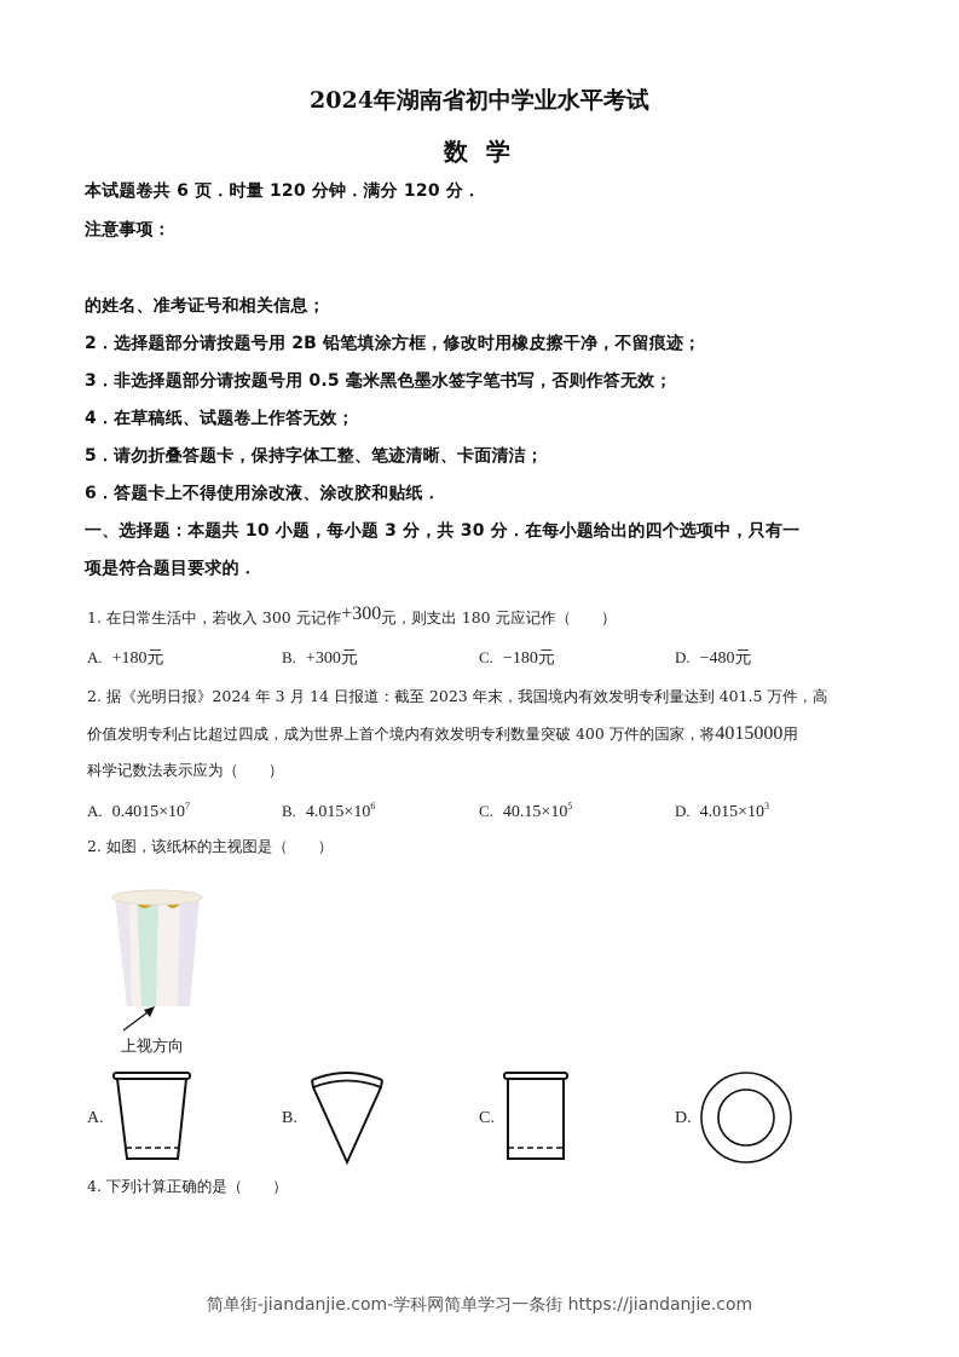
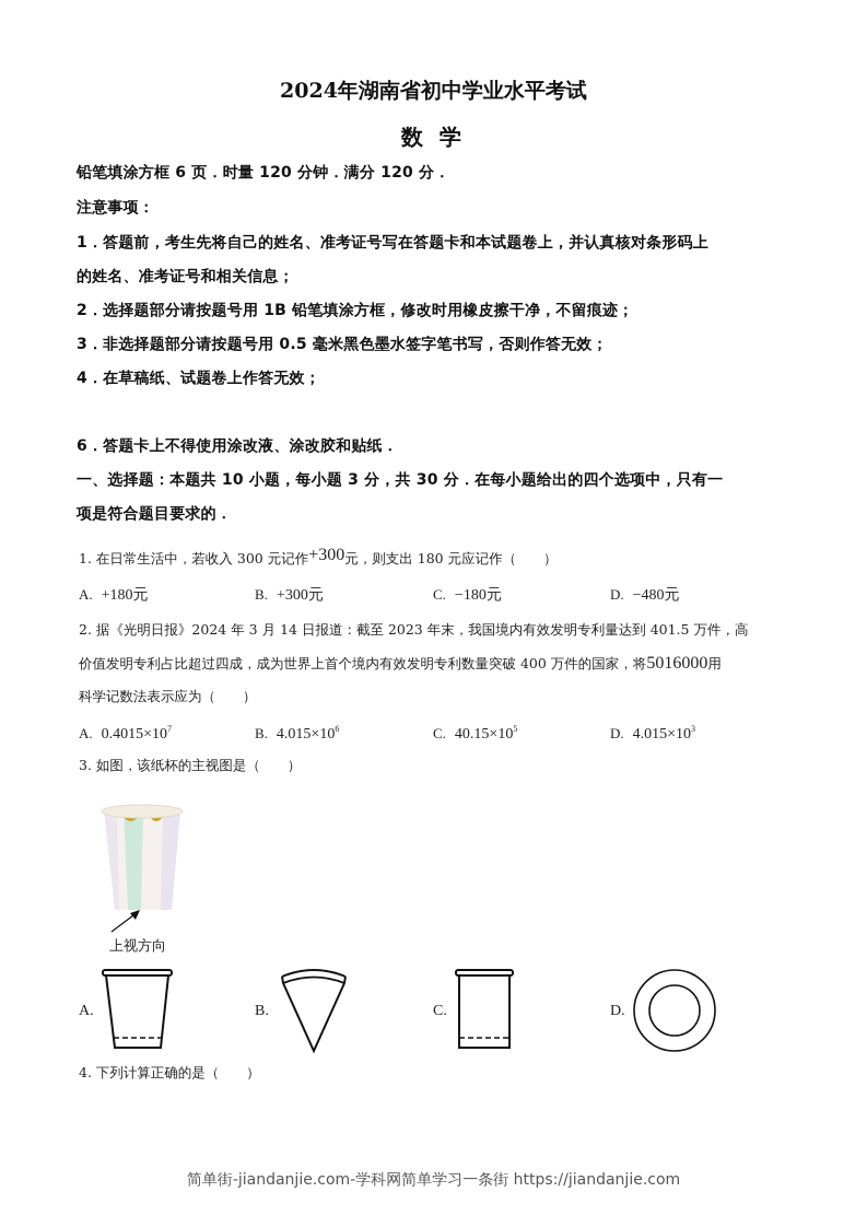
  2024年湖南省初中学业水平考试
  数 学
- 本试题卷共 6 页．时量 120 分钟．满分 120 分．
+ 铅笔填涂方框 6 页．时量 120 分钟．满分 120 分．
  注意事项：
+ 1．答题前，考生先将自己的姓名、准考证号写在答题卡和本试题卷上，并认真核对条形码上
  的姓名、准考证号和相关信息；
- 2．选择题部分请按题号用 2B 铅笔填涂方框，修改时用橡皮擦干净，不留痕迹；
+ 2．选择题部分请按题号用 1B 铅笔填涂方框，修改时用橡皮擦干净，不留痕迹；
  3．非选择题部分请按题号用 0.5 毫米黑色墨水签字笔书写，否则作答无效；
  4．在草稿纸、试题卷上作答无效；
- 5．请勿折叠答题卡，保持字体工整、笔迹清晰、卡面清洁；
  6．答题卡上不得使用涂改液、涂改胶和贴纸．
  一、选择题：本题共 10 小题，每小题 3 分，共 30 分．在每小题给出的四个选项中，只有一
  项是符合题目要求的．
  1. 在日常生活中，若收入 300 元记作+300元，则支出 180 元应记作（ ）
  A. +180元
  B. +300元
  C. −180元
  D. −480元
  2. 据《光明日报》2024 年 3 月 14 日报道：截至 2023 年末，我国境内有效发明专利量达到 401.5 万件，高
- 价值发明专利占比超过四成，成为世界上首个境内有效发明专利数量突破 400 万件的国家，将4015000用
+ 价值发明专利占比超过四成，成为世界上首个境内有效发明专利数量突破 400 万件的国家，将5016000用
  科学记数法表示应为（ ）
  A. 0.4015×107
  B. 4.015×106
  C. 40.15×105
  D. 4.015×103
- 2. 如图，该纸杯的主视图是（ ）
+ 3. 如图，该纸杯的主视图是（ ）
  上视方向
  A.
  B.
  C.
  D.
  4. 下列计算正确的是（ ）
  简单街-jiandanjie.com-学科网简单学习一条街 https://jiandanjie.com
